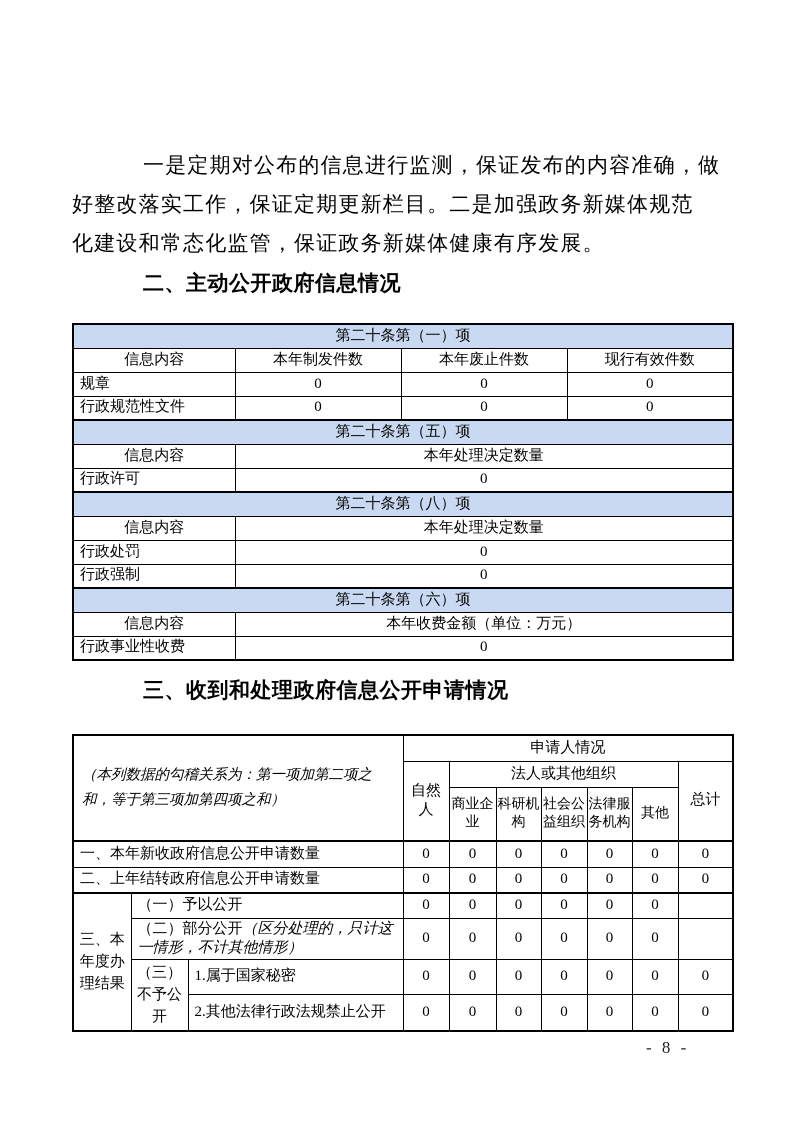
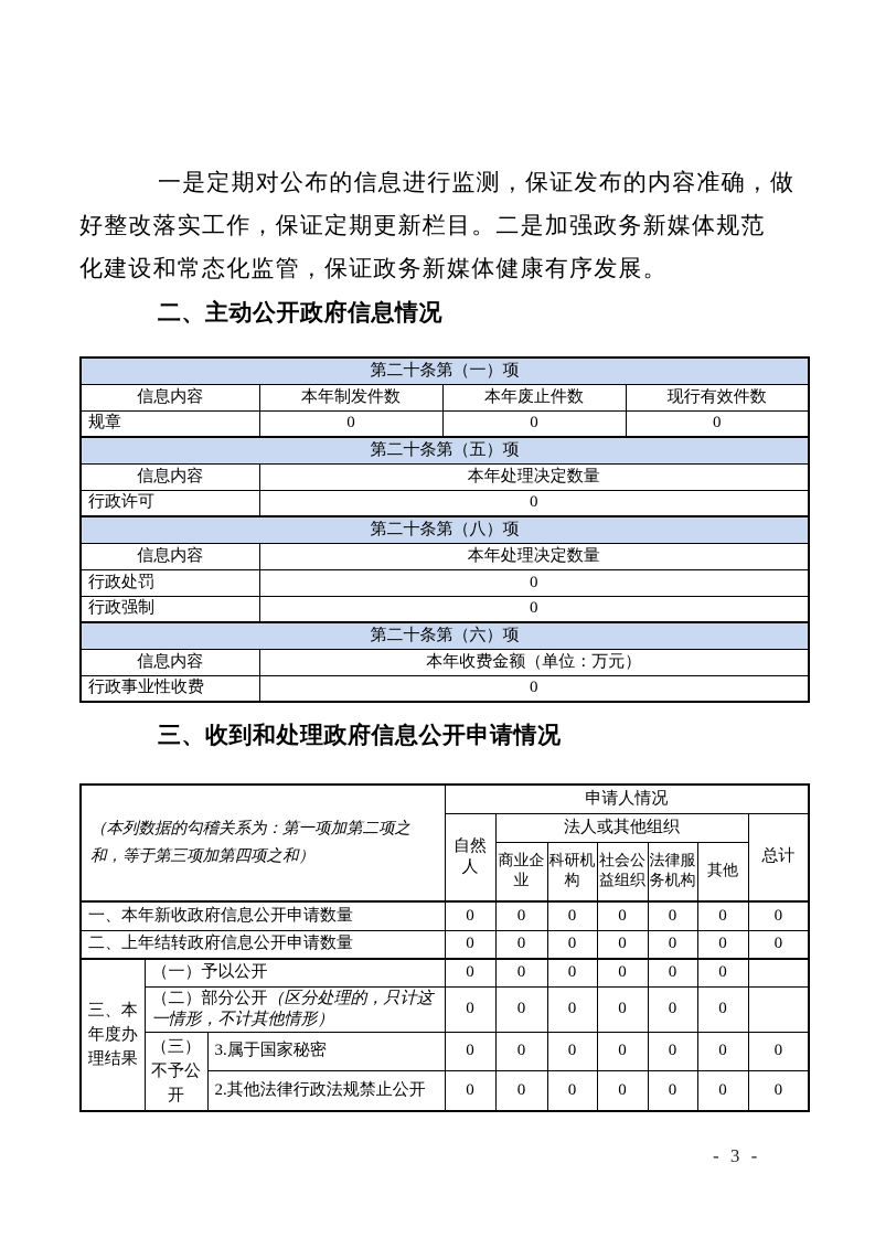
  一是定期对公布的信息进行监测，保证发布的内容准确，做
  好整改落实工作，保证定期更新栏目。二是加强政务新媒体规范
  化建设和常态化监管，保证政务新媒体健康有序发展。
  二、主动公开政府信息情况
  第二十条第（一）项
  信息内容	本年制发件数	本年废止件数	现行有效件数
  规章	0	0	0
- 行政规范性文件	0	0	0
  第二十条第（五）项
  信息内容	本年处理决定数量
  行政许可	0
  第二十条第（八）项
  信息内容	本年处理决定数量
  行政处罚	0
  行政强制	0
  第二十条第（六）项
  信息内容	本年收费金额（单位：万元）
  行政事业性收费	0
  三、收到和处理政府信息公开申请情况
  （本列数据的勾稽关系为：第一项加第二项之和，等于第三项加第四项之和）	申请人情况
  自然人	法人或其他组织	总计
  商业企业	科研机构	社会公益组织	法律服务机构	其他
  一、本年新收政府信息公开申请数量	0	0	0	0	0	0	0
  二、上年结转政府信息公开申请数量	0	0	0	0	0	0	0
  三、本年度办理结果	（一）予以公开	0	0	0	0	0	0
  （二）部分公开（区分处理的，只计这一情形，不计其他情形）	0	0	0	0	0	0
- （三）不予公开	1.属于国家秘密	0	0	0	0	0	0	0
+ （三）不予公开	3.属于国家秘密	0	0	0	0	0	0	0
  2.其他法律行政法规禁止公开	0	0	0	0	0	0	0
- - 8 -
+ - 3 -
